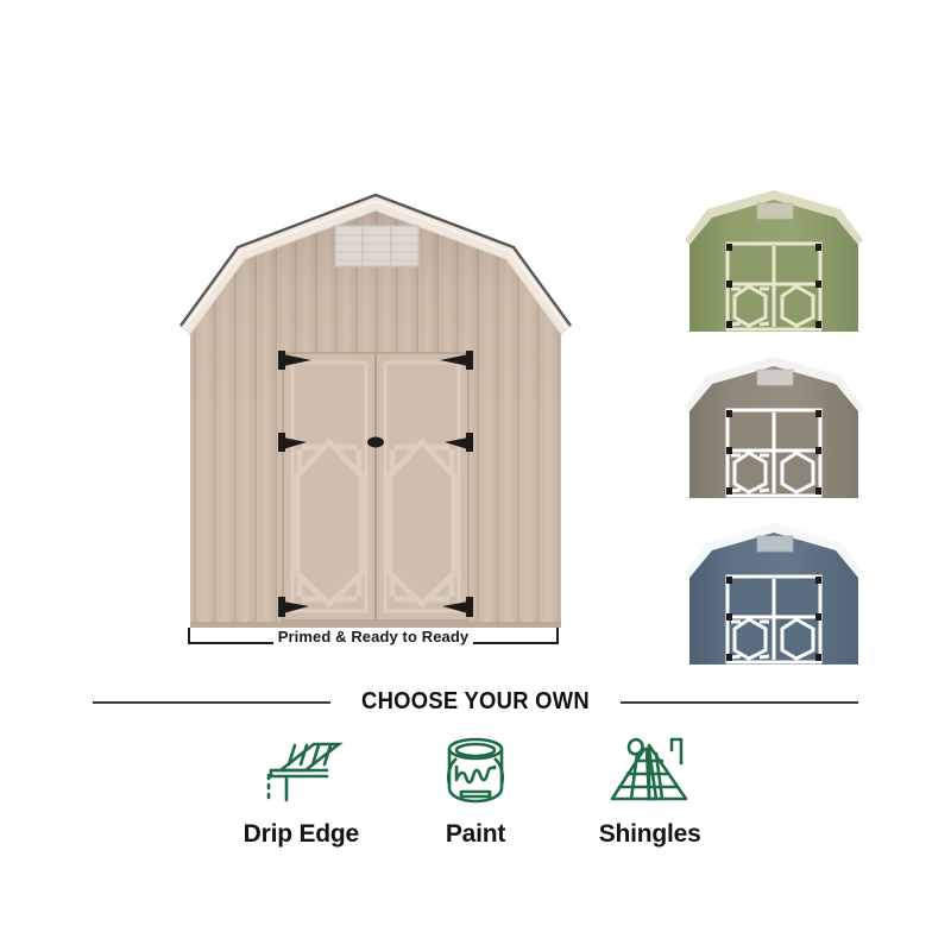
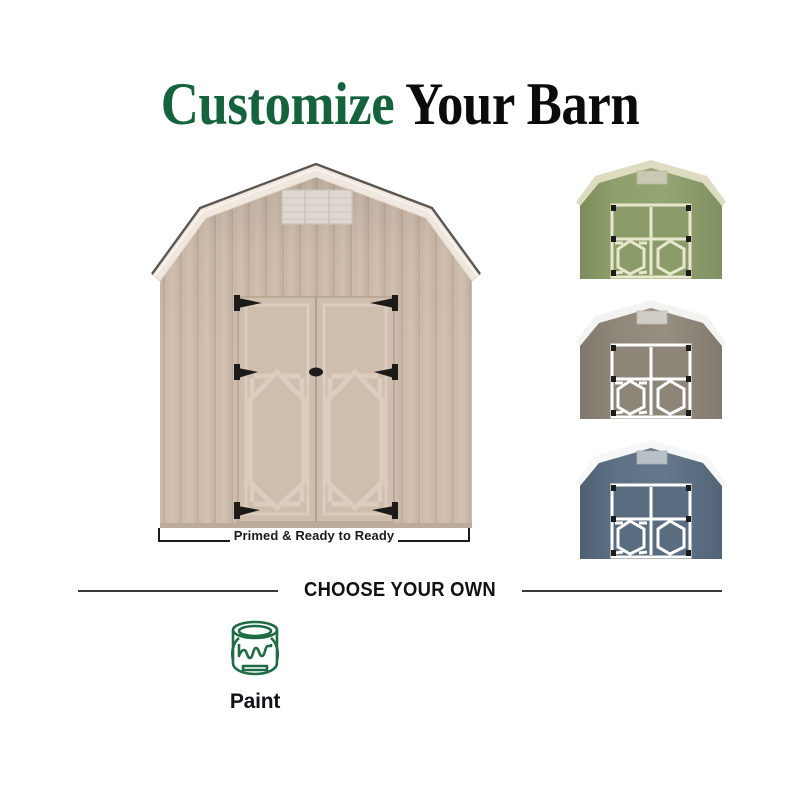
+ Customize Your Barn
  Primed & Ready to Ready
  CHOOSE YOUR OWN
- Drip Edge
  Paint
- Shingles
